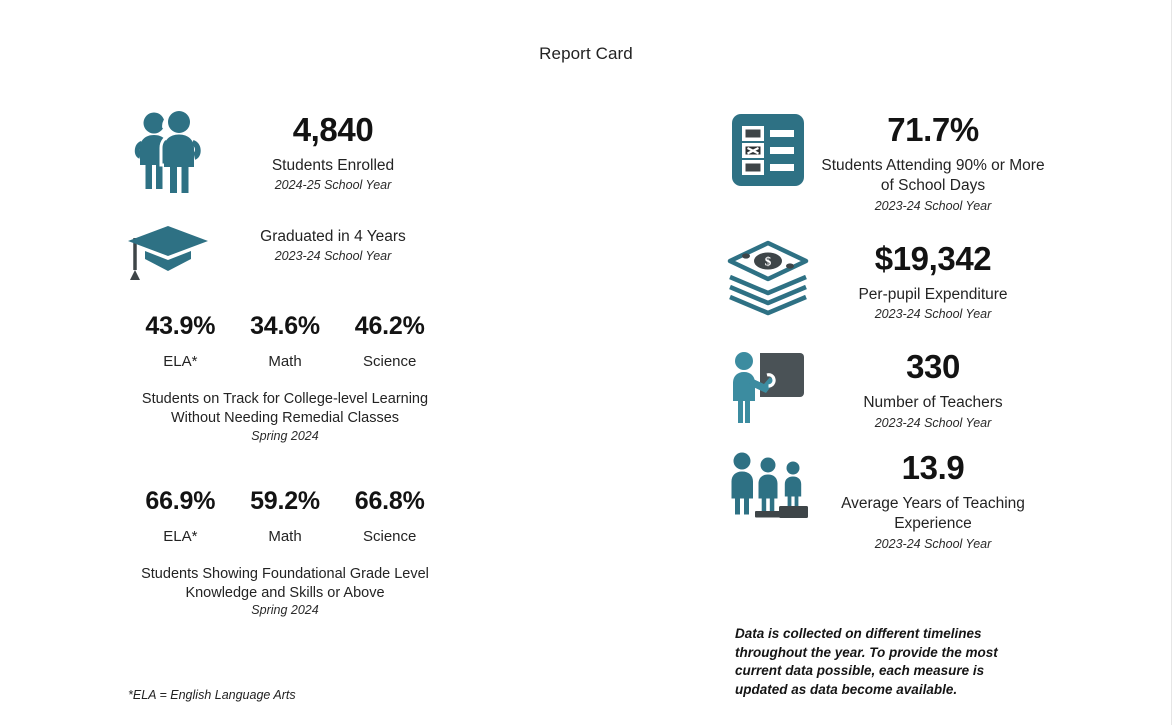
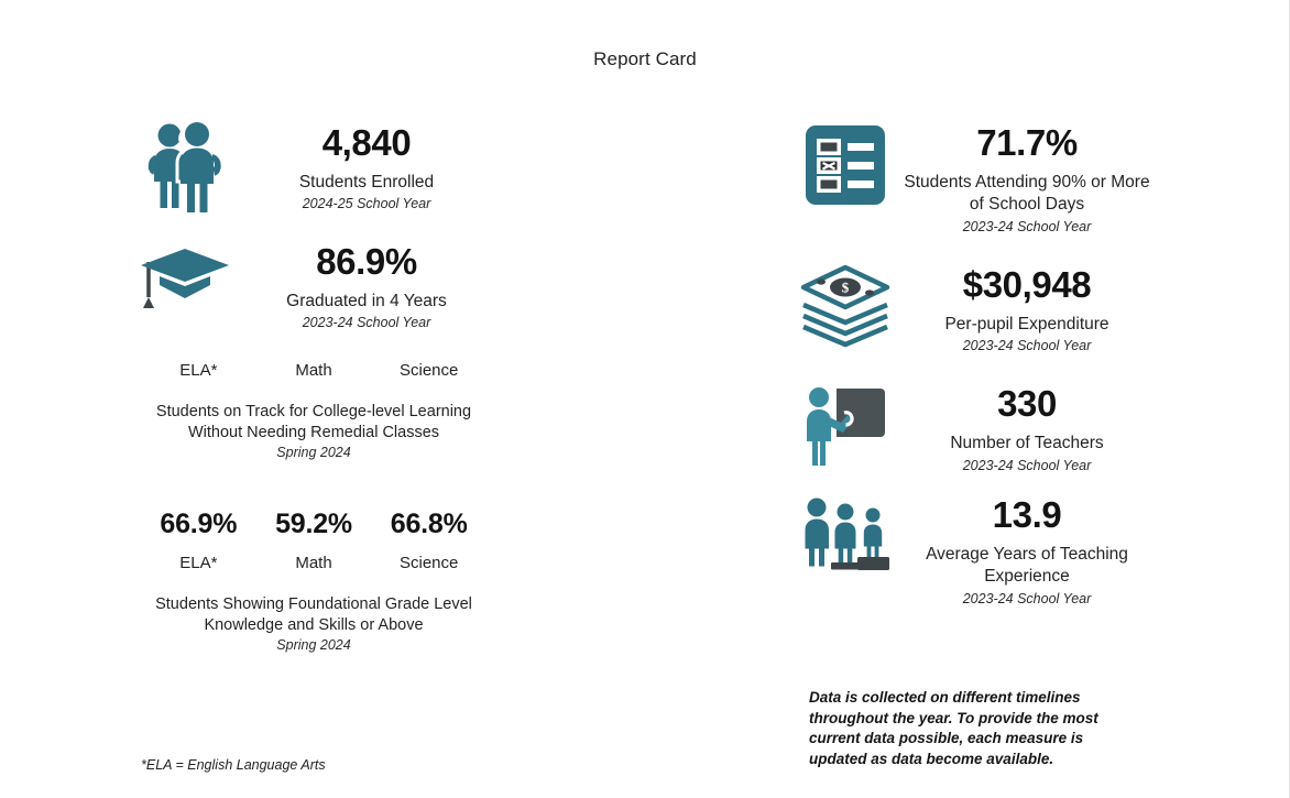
  Report Card
  4,840
  Students Enrolled
  2024-25 School Year
+ 86.9%
  Graduated in 4 Years
  2023-24 School Year
- 43.9%
- 34.6%
- 46.2%
  ELA*
  Math
  Science
  Students on Track for College-level Learning Without Needing Remedial Classes
  Spring 2024
  66.9%
  59.2%
  66.8%
  ELA*
  Math
  Science
  Students Showing Foundational Grade Level Knowledge and Skills or Above
  Spring 2024
  *ELA = English Language Arts
  71.7%
  Students Attending 90% or More of School Days
  2023-24 School Year
  $
- $19,342
+ $30,948
  Per-pupil Expenditure
  2023-24 School Year
  330
  Number of Teachers
  2023-24 School Year
  13.9
  Average Years of Teaching Experience
  2023-24 School Year
  Data is collected on different timelines throughout the year. To provide the most current data possible, each measure is updated as data become available.
